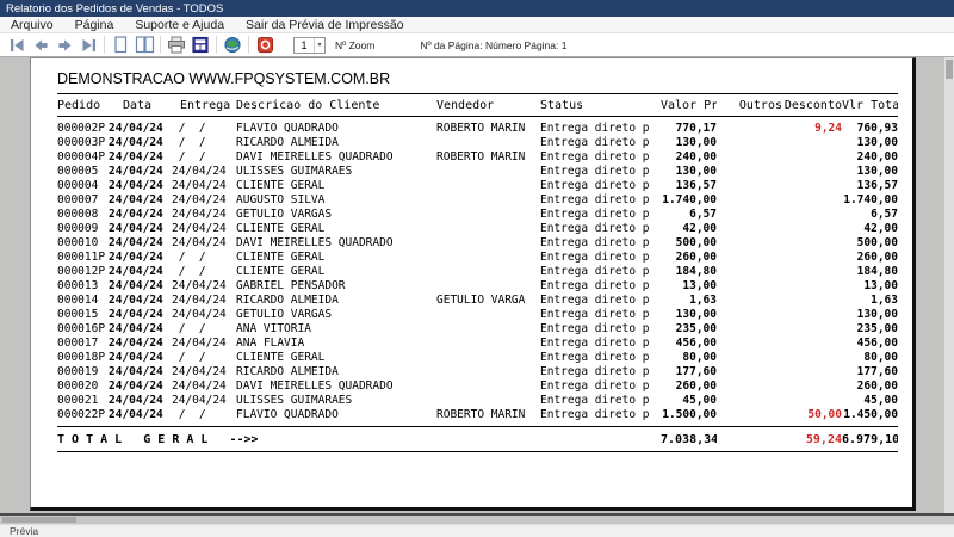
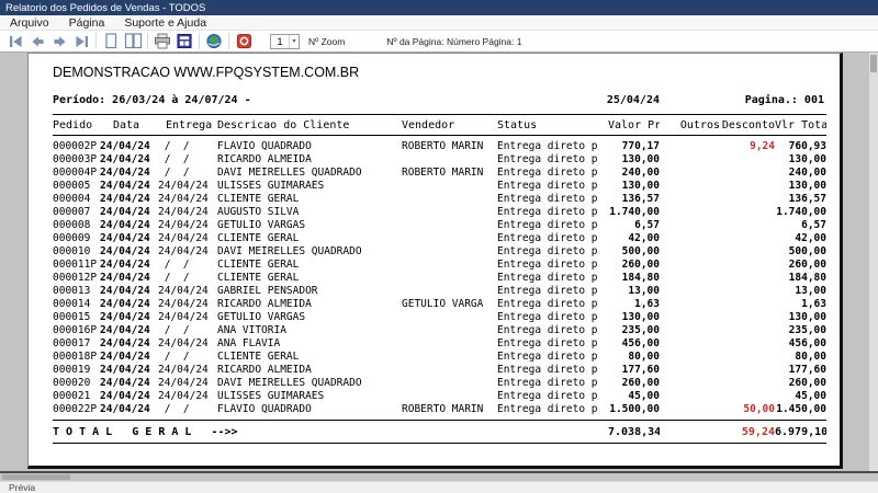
  Relatorio dos Pedidos de Vendas - TODOS
  Arquivo
  Página
  Suporte e Ajuda
- Sair da Prévia de Impressão
  1
  Nº Zoom
  Nº da Página: Número Página: 1
  DEMONSTRACAO WWW.FPQSYSTEM.COM.BR
+ Período: 26/03/24 à 24/07/24 -
+ 25/04/24
+ Pagina.: 001
  Pedido
  Data
  Entrega
  Descricao do Cliente
  Vendedor
  Status
  Valor Pr
  Outros
  Desconto
  Vlr Tota
  000002P
  24/04/24
  / /
  FLÁVIO QUADRADO
  ROBERTO MARIN
  Entrega direto p
  770,17
  9,24
  760,93
  000003P
  24/04/24
  / /
  RICARDO ALMEIDA
  Entrega direto p
  130,00
  130,00
  000004P
  24/04/24
  / /
  DAVI MEIRELLES QUADRADO
  ROBERTO MARIN
  Entrega direto p
  240,00
  240,00
  000005
  24/04/24
  24/04/24
  ULISSES GUIMARAES
  Entrega direto p
  130,00
  130,00
  000004
  24/04/24
  24/04/24
  CLIENTE GERAL
  Entrega direto p
  136,57
  136,57
  000007
  24/04/24
  24/04/24
  AUGUSTO SILVA
  Entrega direto p
  1.740,00
  1.740,00
  000008
  24/04/24
  24/04/24
  GETULIO VARGAS
  Entrega direto p
  6,57
  6,57
  000009
  24/04/24
  24/04/24
  CLIENTE GERAL
  Entrega direto p
  42,00
  42,00
  000010
  24/04/24
  24/04/24
  DAVI MEIRELLES QUADRADO
  Entrega direto p
  500,00
  500,00
  000011P
  24/04/24
  / /
  CLIENTE GERAL
  Entrega direto p
  260,00
  260,00
  000012P
  24/04/24
  / /
  CLIENTE GERAL
  Entrega direto p
  184,80
  184,80
  000013
  24/04/24
  24/04/24
  GABRIEL PENSADOR
  Entrega direto p
  13,00
  13,00
  000014
  24/04/24
  24/04/24
  RICARDO ALMEIDA
  GETULIO VARGA
  Entrega direto p
  1,63
  1,63
  000015
  24/04/24
  24/04/24
  GETULIO VARGAS
  Entrega direto p
  130,00
  130,00
  000016P
  24/04/24
  / /
  ANA VITORIA
  Entrega direto p
  235,00
  235,00
  000017
  24/04/24
  24/04/24
  ANA FLAVIA
  Entrega direto p
  456,00
  456,00
  000018P
  24/04/24
  / /
  CLIENTE GERAL
  Entrega direto p
  80,00
  80,00
  000019
  24/04/24
  24/04/24
  RICARDO ALMEIDA
  Entrega direto p
  177,60
  177,60
  000020
  24/04/24
  24/04/24
  DAVI MEIRELLES QUADRADO
  Entrega direto p
  260,00
  260,00
  000021
  24/04/24
  24/04/24
  ULISSES GUIMARAES
  Entrega direto p
  45,00
  45,00
  000022P
  24/04/24
  / /
  FLÁVIO QUADRADO
  ROBERTO MARIN
  Entrega direto p
  1.500,00
  50,00
  1.450,00
  T O T A L G E R A L -->>
  7.038,34
  59,24
  6.979,10
  Prévia
